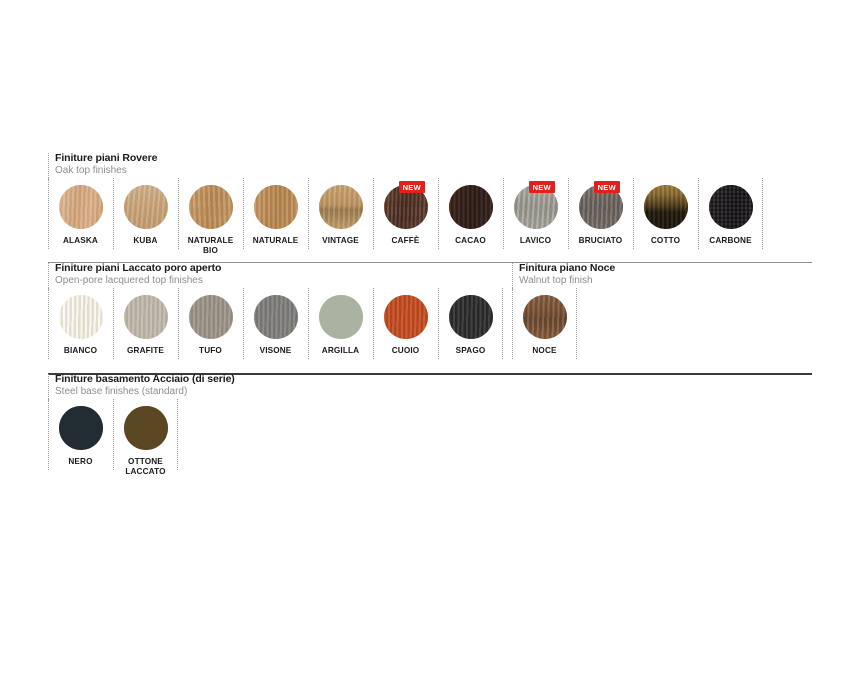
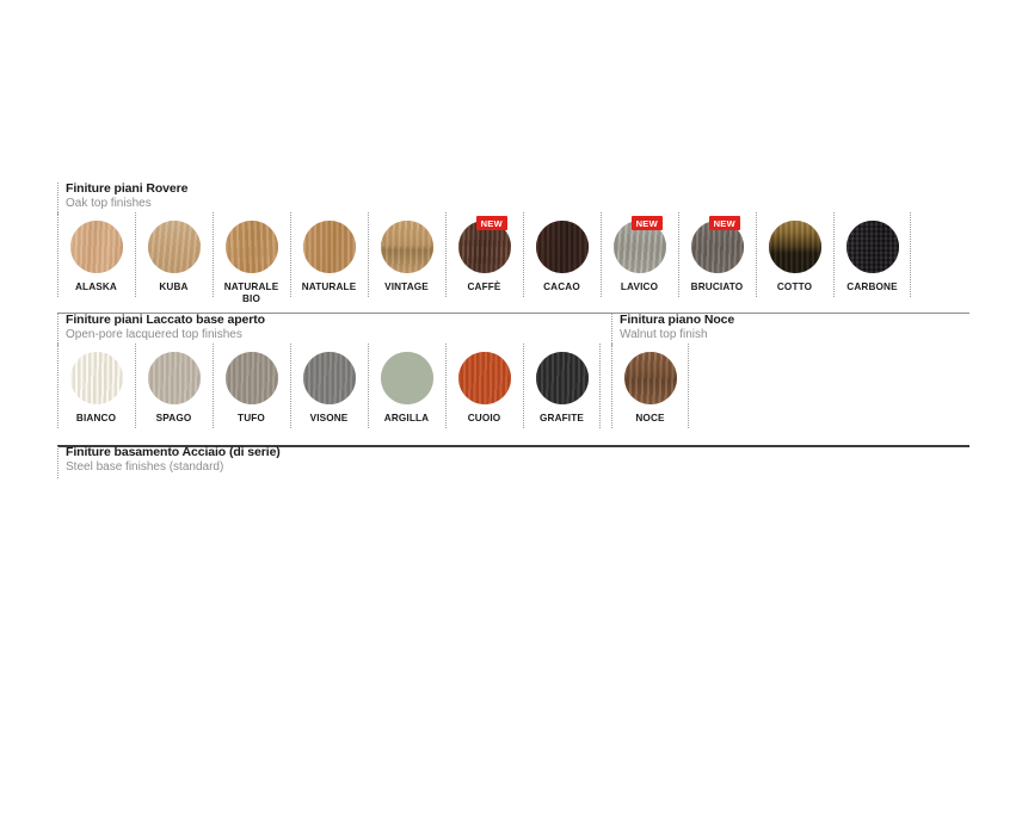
  Finiture piani Rovere
  Oak top finishes
  ALASKA
  KUBA
  NATURALE
  BIO
  NATURALE
  VINTAGE
  NEW
  CAFFÈ
  CACAO
  NEW
  LAVICO
  NEW
  BRUCIATO
  COTTO
  CARBONE
- Finiture piani Laccato poro aperto
+ Finiture piani Laccato base aperto
  Open-pore lacquered top finishes
  BIANCO
- GRAFITE
+ SPAGO
  TUFO
  VISONE
  ARGILLA
  CUOIO
- SPAGO
+ GRAFITE
  Finitura piano Noce
  Walnut top finish
  NOCE
  Finiture basamento Acciaio (di serie)
  Steel base finishes (standard)
- NERO
- OTTONE
- LACCATO
